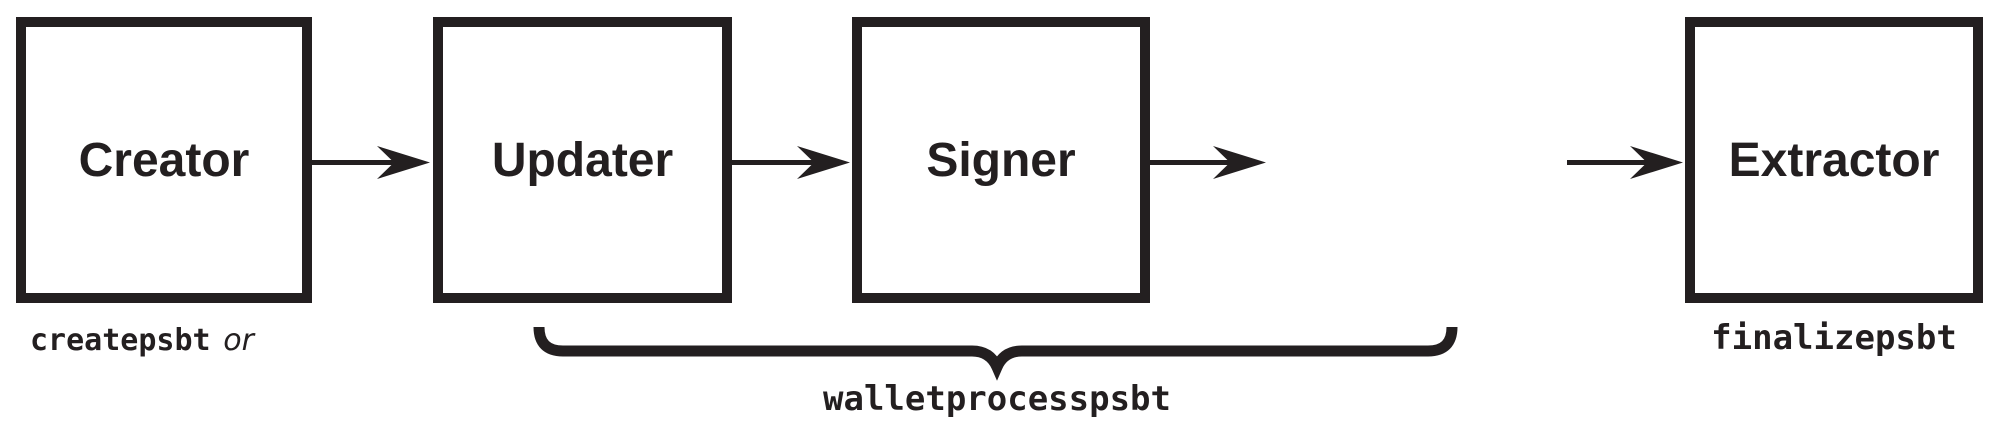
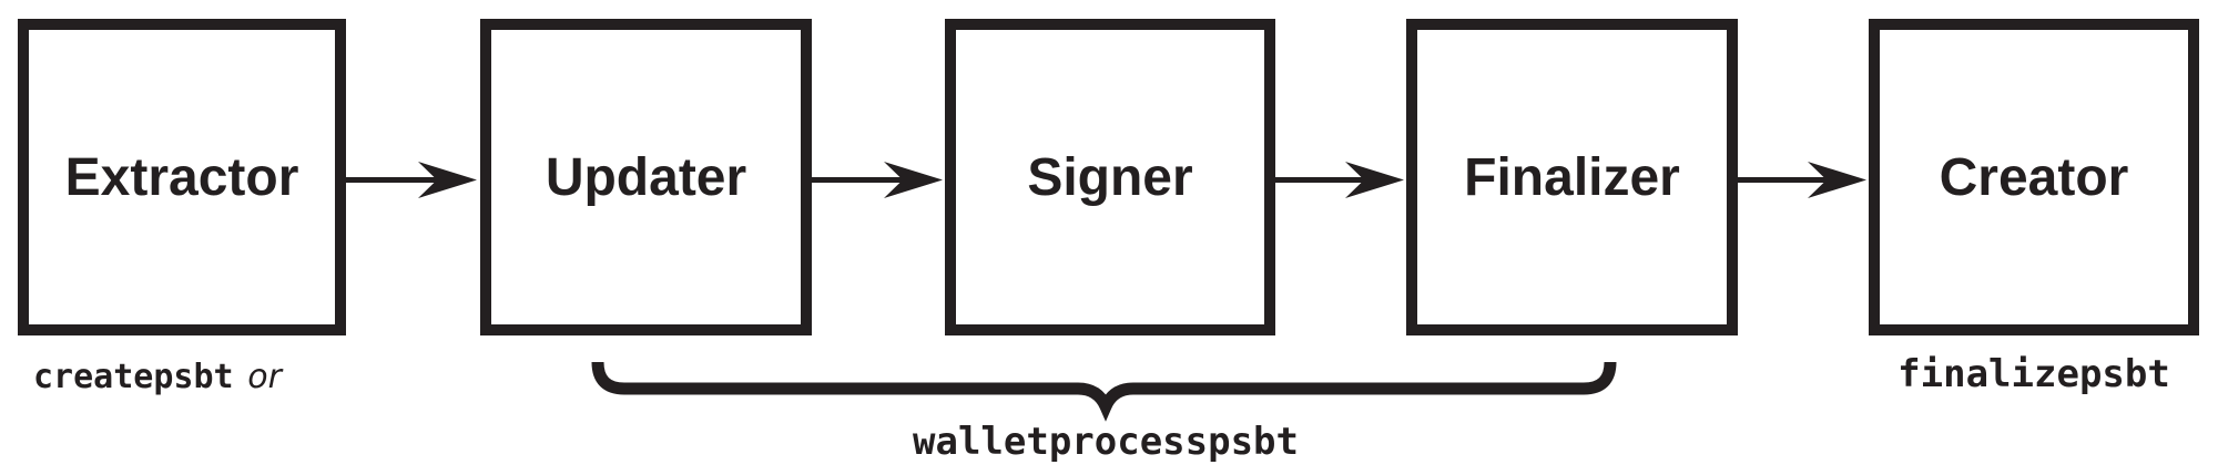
- Creator
+ Extractor
  Updater
  Signer
+ Finalizer
- Extractor
+ Creator
  createpsbt or
  walletprocesspsbt
  finalizepsbt
